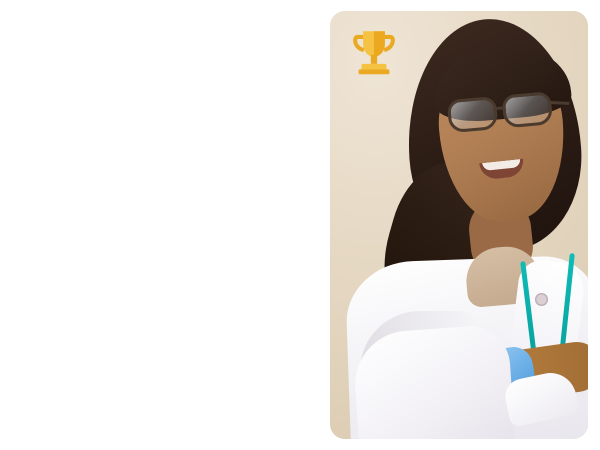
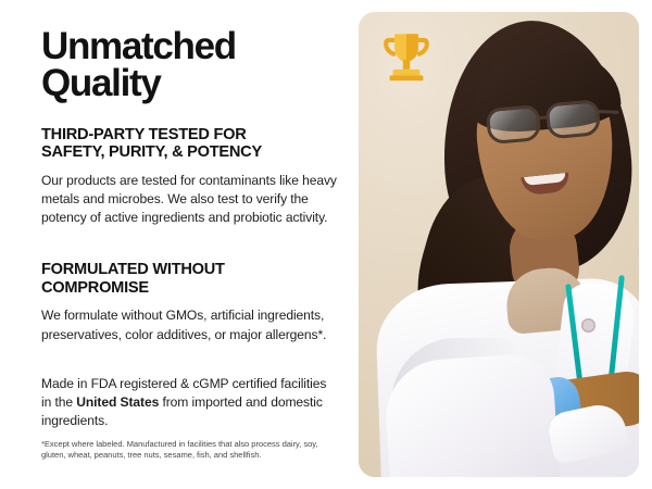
+ Unmatched
+ Quality
+ THIRD-PARTY TESTED FOR
+ SAFETY, PURITY, & POTENCY
+ Our products are tested for contaminants like heavy metals and microbes. We also test to verify the potency of active ingredients and probiotic activity.
+ FORMULATED WITHOUT
+ COMPROMISE
+ We formulate without GMOs, artificial ingredients, preservatives, color additives, or major allergens*.
+ Made in FDA registered & cGMP certified facilities in the United States from imported and domestic ingredients.
+ *Except where labeled. Manufactured in facilities that also process dairy, soy, gluten, wheat, peanuts, tree nuts, sesame, fish, and shellfish.
